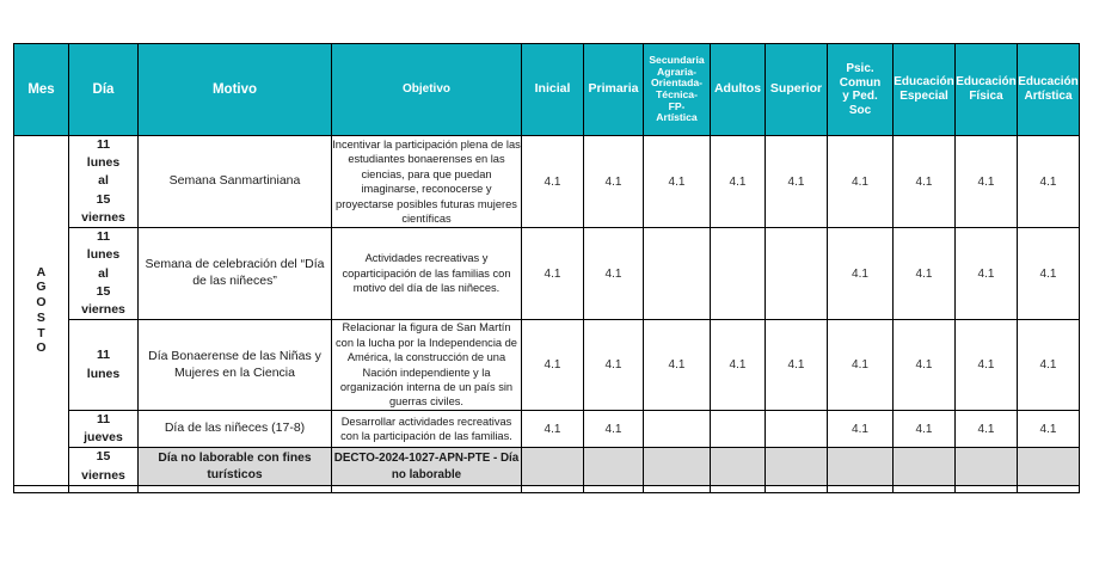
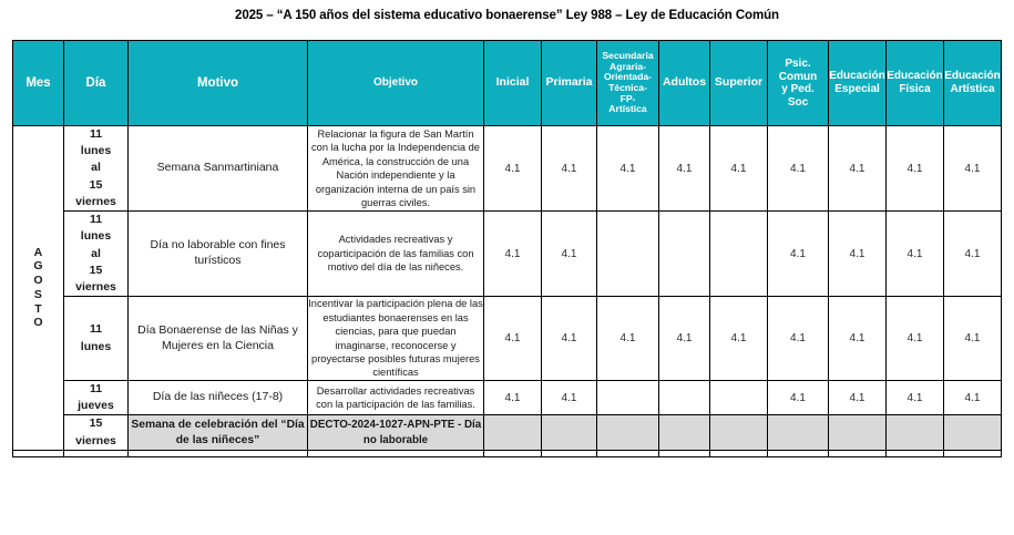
+ 2025 – “A 150 años del sistema educativo bonaerense” Ley 988 – Ley de Educación Común
  Mes	Día	Motivo	Objetivo	Inicial	Primaria	Secundaria Agraria- Orientada- Técnica- FP- Artística	Adultos	Superior	Psic. Comun y Ped. Soc	Educación Especial	Educación Física	Educación Artística
- A G O S T O	11 lunes al 15 viernes	Semana Sanmartiniana	Incentivar la participación plena de las estudiantes bonaerenses en las ciencias, para que puedan imaginarse, reconocerse y proyectarse posibles futuras mujeres científicas	4.1	4.1	4.1	4.1	4.1	4.1	4.1	4.1	4.1
+ A G O S T O	11 lunes al 15 viernes	Semana Sanmartiniana	Relacionar la figura de San Martín con la lucha por la Independencia de América, la construcción de una Nación independiente y la organización interna de un país sin guerras civiles.	4.1	4.1	4.1	4.1	4.1	4.1	4.1	4.1	4.1
- 11 lunes al 15 viernes	Semana de celebración del “Día de las niñeces”	Actividades recreativas y coparticipación de las familias con motivo del día de las niñeces.	4.1	4.1				4.1	4.1	4.1	4.1
+ 11 lunes al 15 viernes	Día no laborable con fines turísticos	Actividades recreativas y coparticipación de las familias con motivo del día de las niñeces.	4.1	4.1				4.1	4.1	4.1	4.1
- 11 lunes	Día Bonaerense de las Niñas y Mujeres en la Ciencia	Relacionar la figura de San Martín con la lucha por la Independencia de América, la construcción de una Nación independiente y la organización interna de un país sin guerras civiles.	4.1	4.1	4.1	4.1	4.1	4.1	4.1	4.1	4.1
+ 11 lunes	Día Bonaerense de las Niñas y Mujeres en la Ciencia	Incentivar la participación plena de las estudiantes bonaerenses en las ciencias, para que puedan imaginarse, reconocerse y proyectarse posibles futuras mujeres científicas	4.1	4.1	4.1	4.1	4.1	4.1	4.1	4.1	4.1
  11 jueves	Día de las niñeces (17-8)	Desarrollar actividades recreativas con la participación de las familias.	4.1	4.1				4.1	4.1	4.1	4.1
- 15 viernes	Día no laborable con fines turísticos	DECTO-2024-1027-APN-PTE - Día no laborable
+ 15 viernes	Semana de celebración del “Día de las niñeces”	DECTO-2024-1027-APN-PTE - Día no laborable
